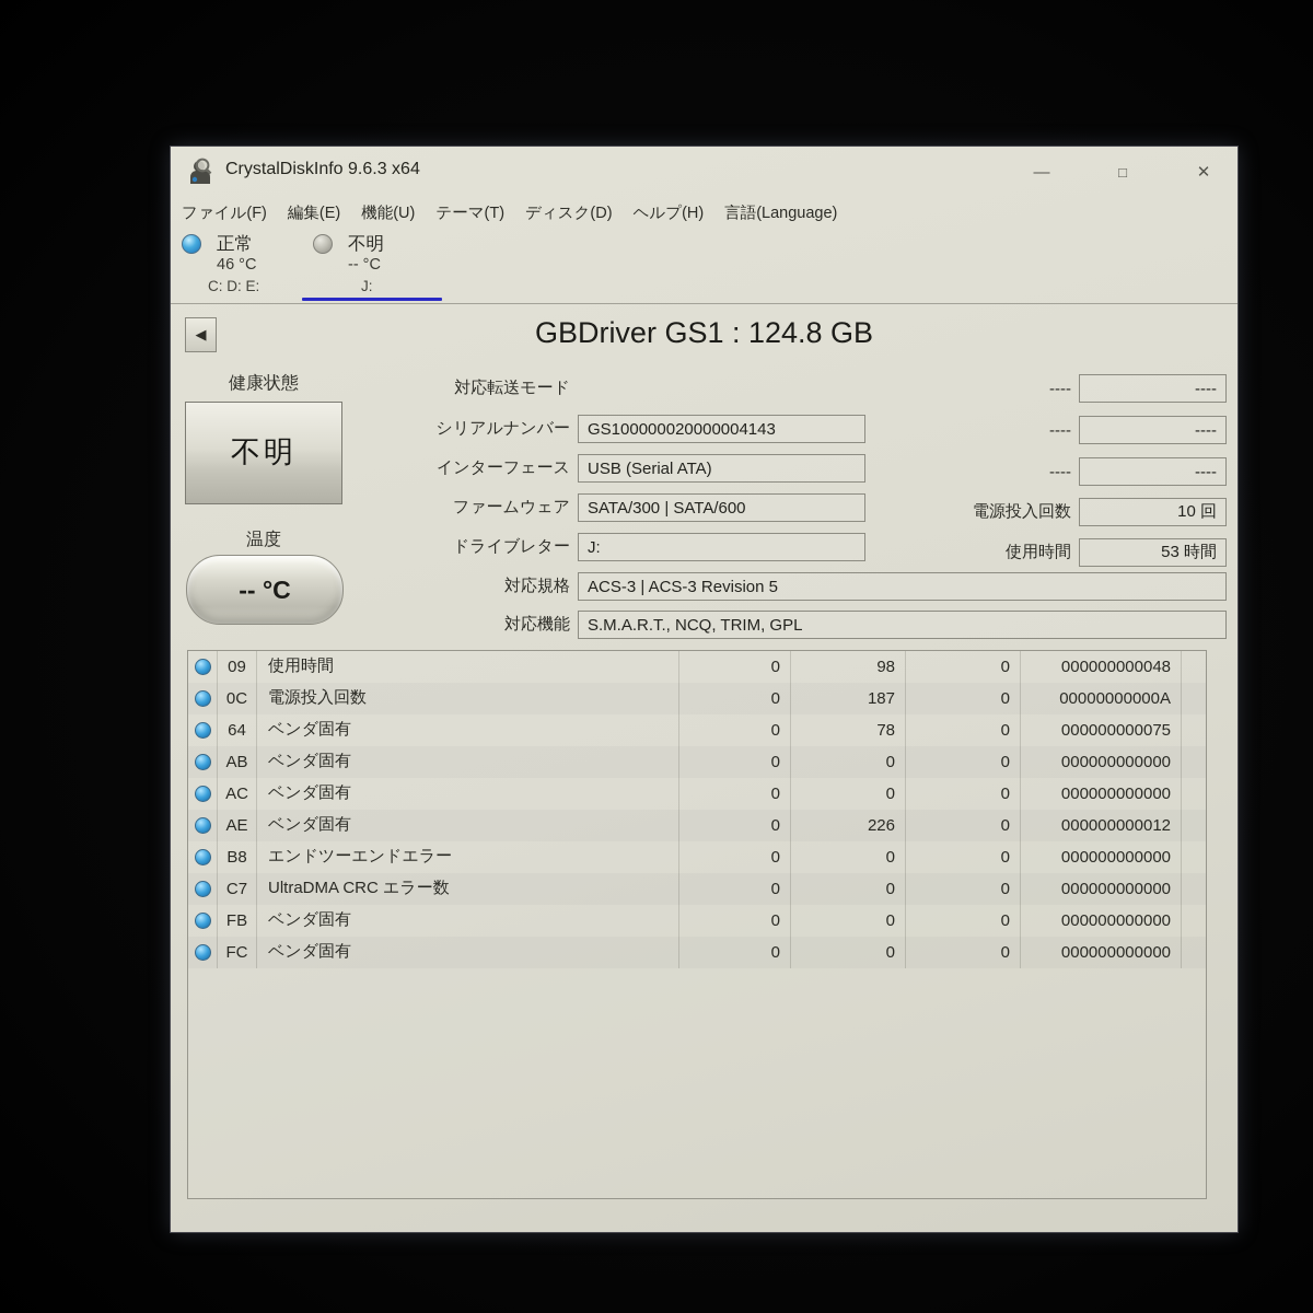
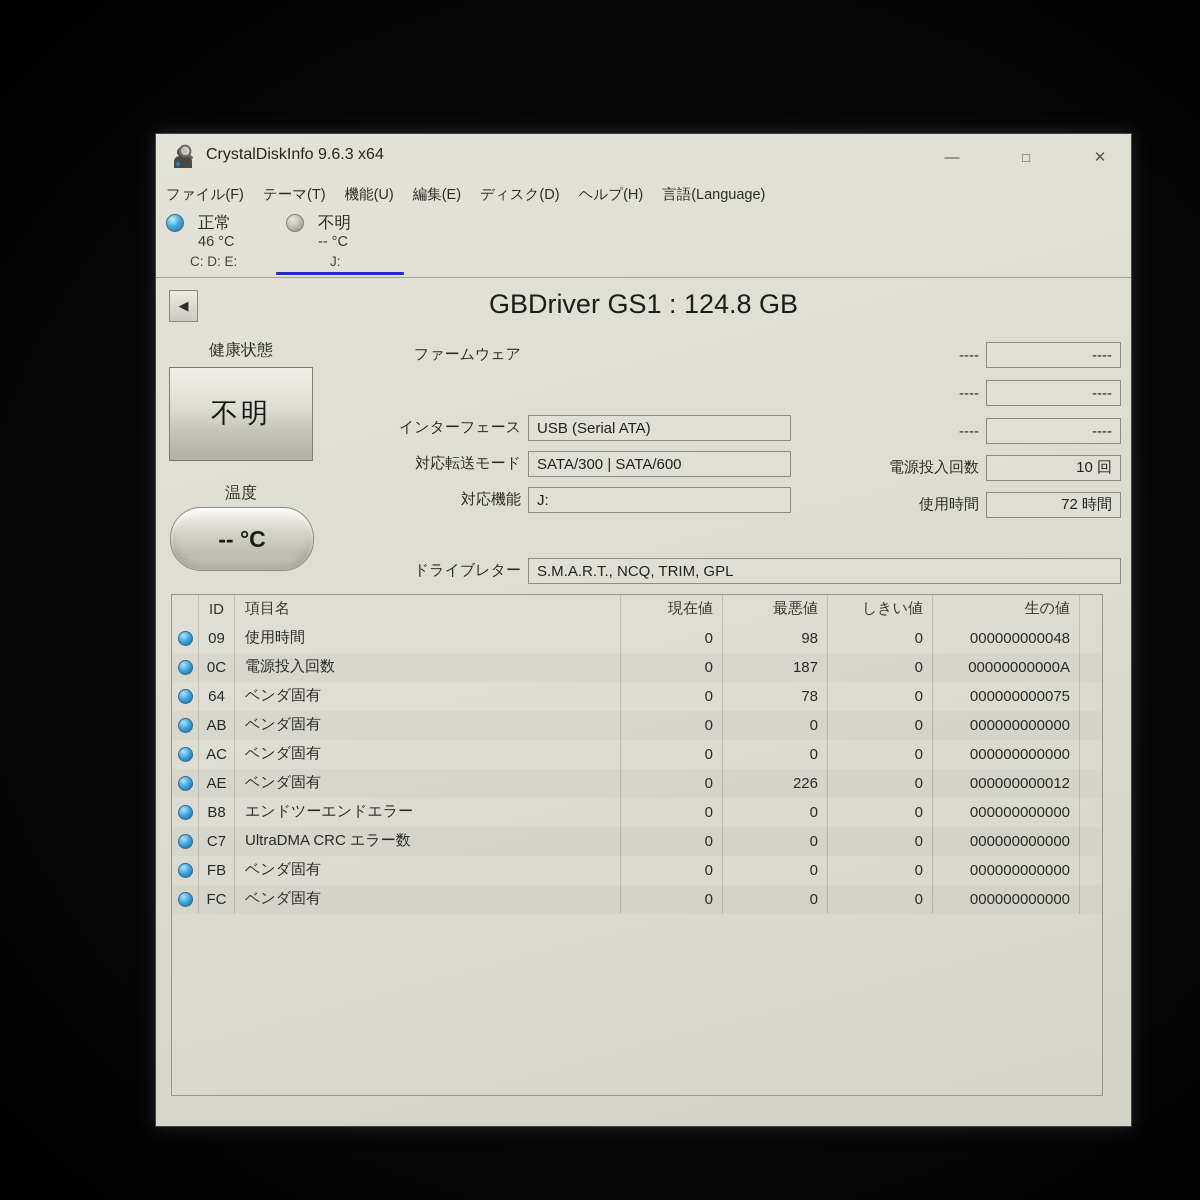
  CrystalDiskInfo 9.6.3 x64
  —
  □
  ✕
  ファイル(F)
- 編集(E)
+ テーマ(T)
  機能(U)
- テーマ(T)
+ 編集(E)
  ディスク(D)
  ヘルプ(H)
  言語(Language)
  正常
  46 °C
  C: D: E:
  不明
  -- °C
  J:
  ◀
  GBDriver GS1 : 124.8 GB
  健康状態
  不明
  温度
  -- °C
- 対応転送モード
+ ファームウェア
- シリアルナンバー
- GS100000020000004143
  インターフェース
  USB (Serial ATA)
- ファームウェア
+ 対応転送モード
  SATA/300 | SATA/600
- ドライブレター
+ 対応機能
  J:
- 対応規格
- ACS-3 | ACS-3 Revision 5
- 対応機能
+ ドライブレター
  S.M.A.R.T., NCQ, TRIM, GPL
  ----
  ----
  ----
  ----
  ----
  ----
  電源投入回数
  10 回
  使用時間
- 53 時間
+ 72 時間
+ ID
+ 項目名
+ 現在値
+ 最悪値
+ しきい値
+ 生の値
  09
  使用時間
  0
  98
  0
  000000000048
  0C
  電源投入回数
  0
  187
  0
  00000000000A
  64
  ベンダ固有
  0
  78
  0
  000000000075
  AB
  ベンダ固有
  0
  0
  0
  000000000000
  AC
  ベンダ固有
  0
  0
  0
  000000000000
  AE
  ベンダ固有
  0
  226
  0
  000000000012
  B8
  エンドツーエンドエラー
  0
  0
  0
  000000000000
  C7
  UltraDMA CRC エラー数
  0
  0
  0
  000000000000
  FB
  ベンダ固有
  0
  0
  0
  000000000000
  FC
  ベンダ固有
  0
  0
  0
  000000000000
